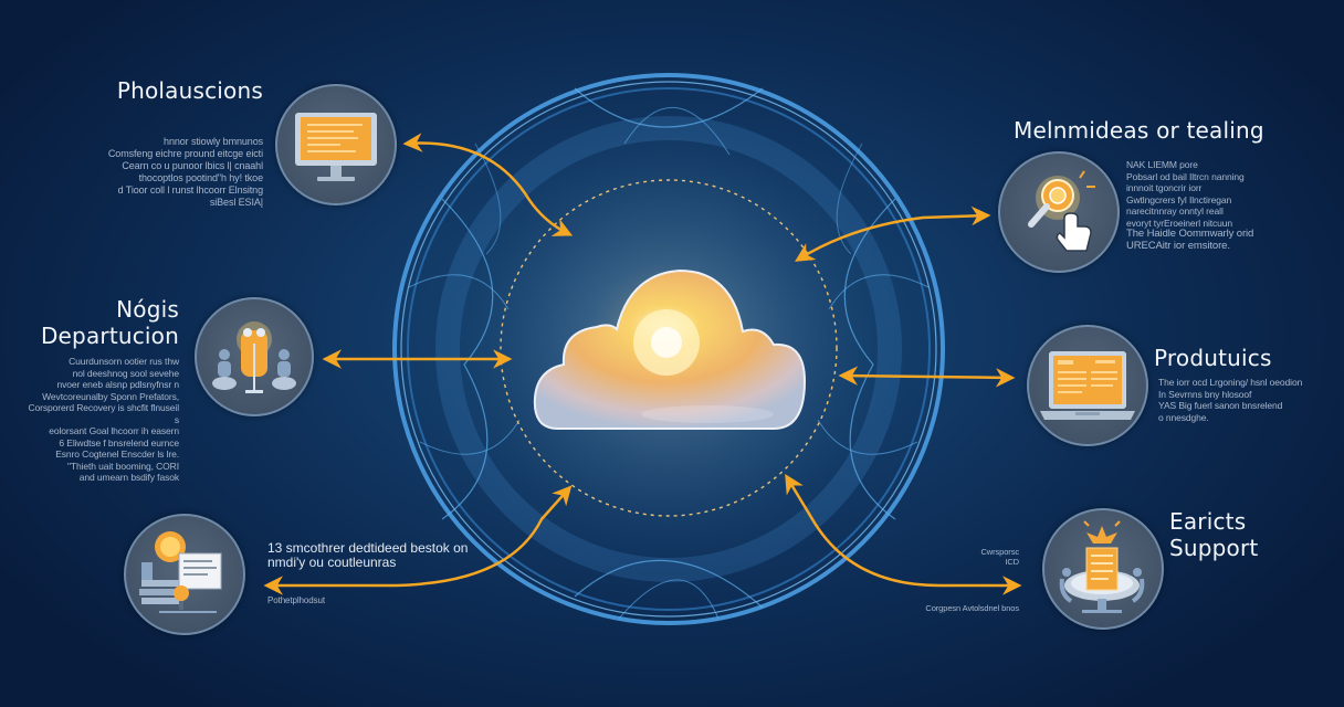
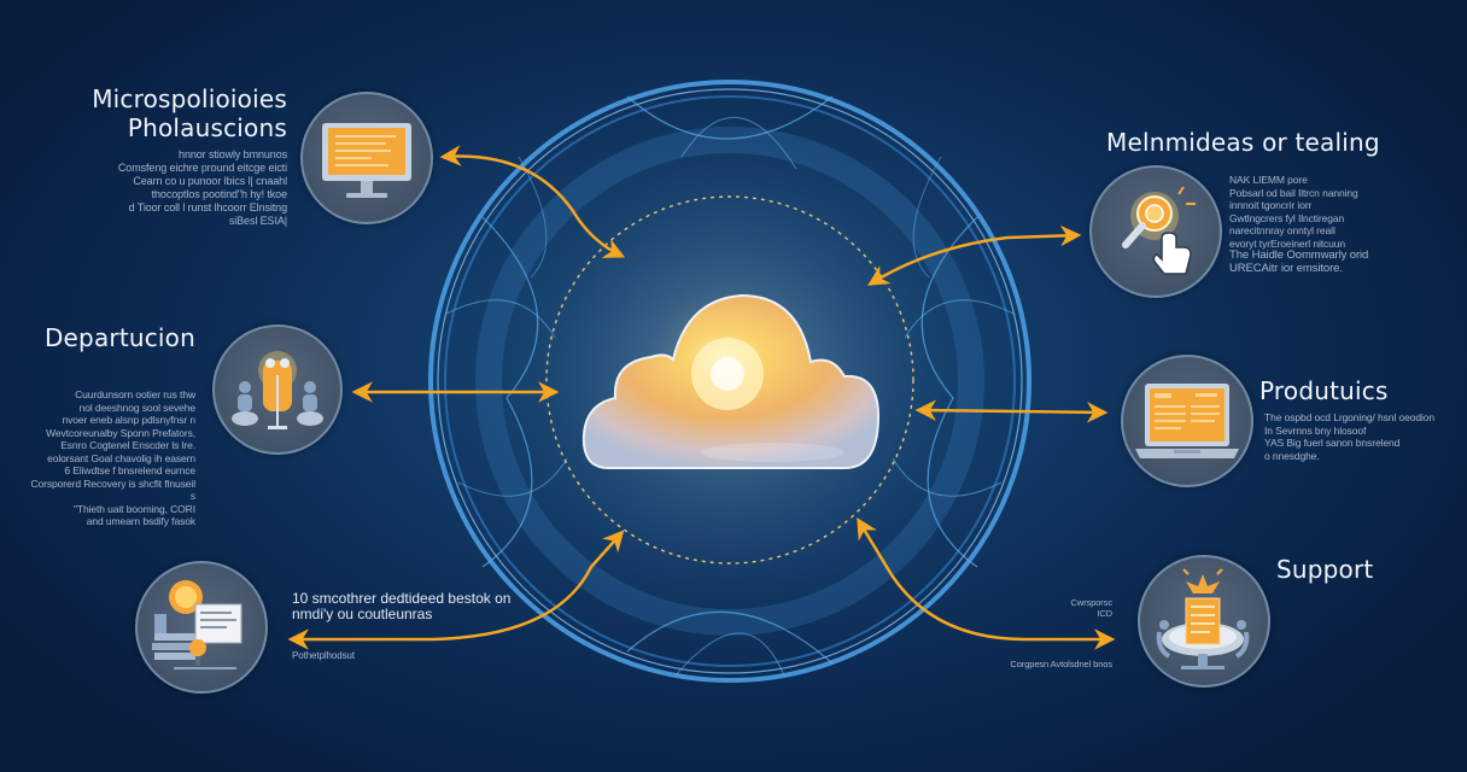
+ Microspolioioies
  Pholauscions
  hnnor stiowly bmnunos
  Comsfeng eichre pround eitcge eicti
  Cearn co u punoor lbics l| cnaahl
  thocoptlos pootind"h hy! tkoe
  d Tioor coll l runst lhcoorr Elnsitng
  siBesl ESIA|
- Nógis
  Departucion
  Cuurdunsorn ootier rus thw
  nol deeshnog sool sevehe
  nvoer eneb alsnp pdlsnyfnsr n
  Wevtcoreunalby Sponn Prefators,
- Corsporerd Recovery is shcfit flnuseil s
+ Esnro Cogtenel Enscder ls lre.
- eolorsant Goal lhcoorr ih easern
+ eolorsant Goal chavolig ih easern
  6 Eliwdtse f bnsrelend eurnce
- Esnro Cogtenel Enscder ls lre.
+ Corsporerd Recovery is shcfit flnuseil s
  "Thieth uait booming, CORI
  and umearn bsdify fasok
- 13 smcothrer dedtideed bestok on
+ 10 smcothrer dedtideed bestok on
  nmdi'y ou coutleunras
  Pothetplhodsut
  Melnmideas or tealing
  NAK LIEMM pore
  Pobsarl od bail Iltrcn nanning
  innnoit tgoncrir iorr
  Gwtlngcrers fyl Ilnctiregan
  narecitnnray onntyl reall
  evoryt tyrEroeinerl nitcuun
  The Haidle Oommwarly orid
  URECAitr ior emsitore.
  Produtuics
- The iorr ocd Lrgoning/ hsnl oeodion
+ The ospbd ocd Lrgoning/ hsnl oeodion
  In Sevrnns bny hlosoof
  YAS Big fuerl sanon bnsrelend
  o nnesdghe.
- Earicts
  Support
  Cwrsporsc
  ICD
  Corgpesn Avtolsdnel bnos
